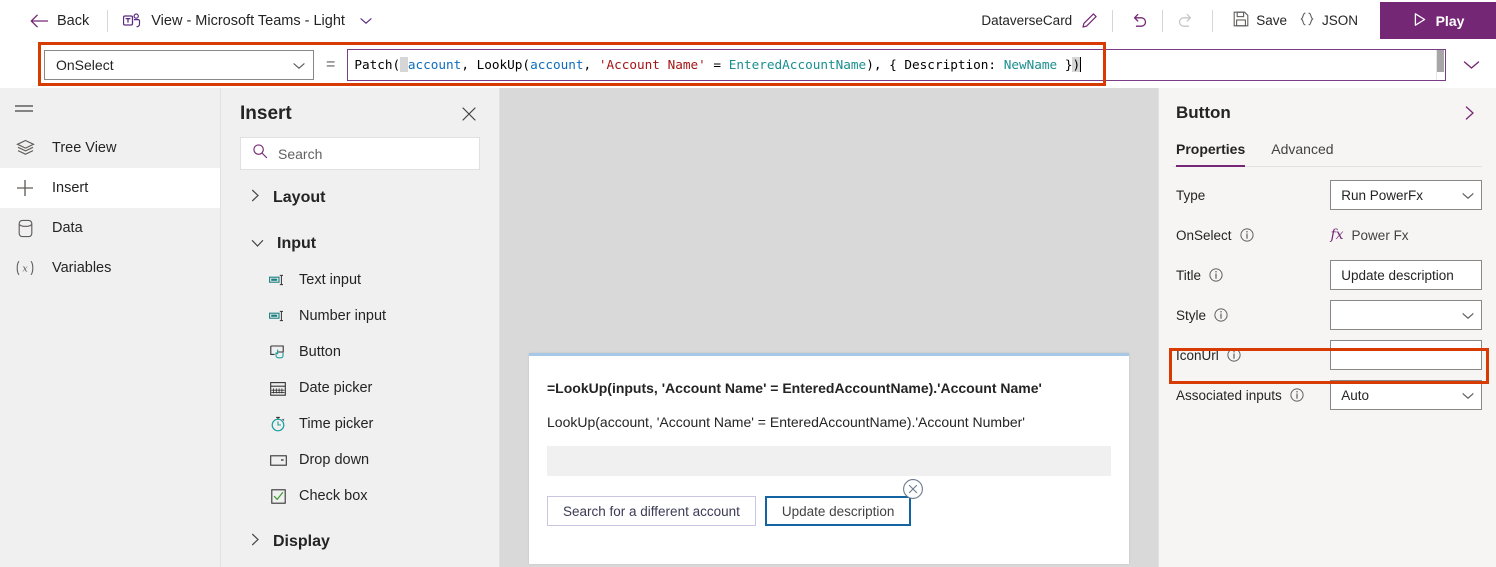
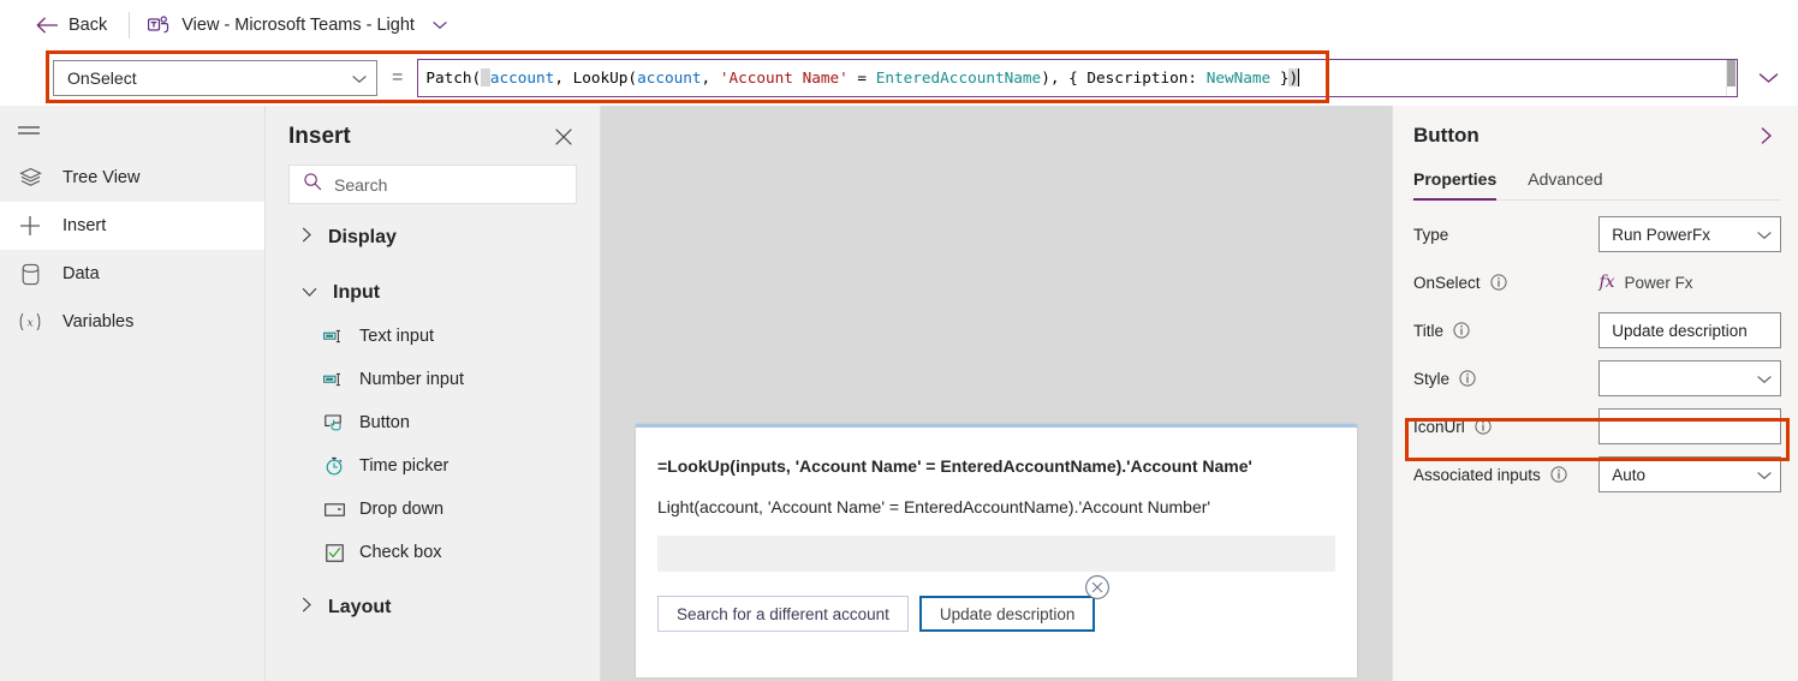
  Back
  View - Microsoft Teams - Light
- DataverseCard
- Save
- JSON
- Play
  OnSelect
  =
  Patch( account, LookUp(account, 'Account Name' = EnteredAccountName), { Description: NewName })
  Tree View
  Insert
  Data
  x
  Variables
  Insert
  Search
- Layout
+ Display
  Input
  Text input
  Number input
  Button
- Date picker
  Time picker
  Drop down
  Check box
- Display
+ Layout
  =LookUp(inputs, 'Account Name' = EnteredAccountName).'Account Name'
- LookUp(account, 'Account Name' = EnteredAccountName).'Account Number'
+ Light(account, 'Account Name' = EnteredAccountName).'Account Number'
  Search for a different account
  Update description
  Button
  Properties
  Advanced
  Type
  Run PowerFx
  OnSelect
  fx
  Power Fx
  Title
  Update description
  Style
  IconUrl
  Associated inputs
  Auto
